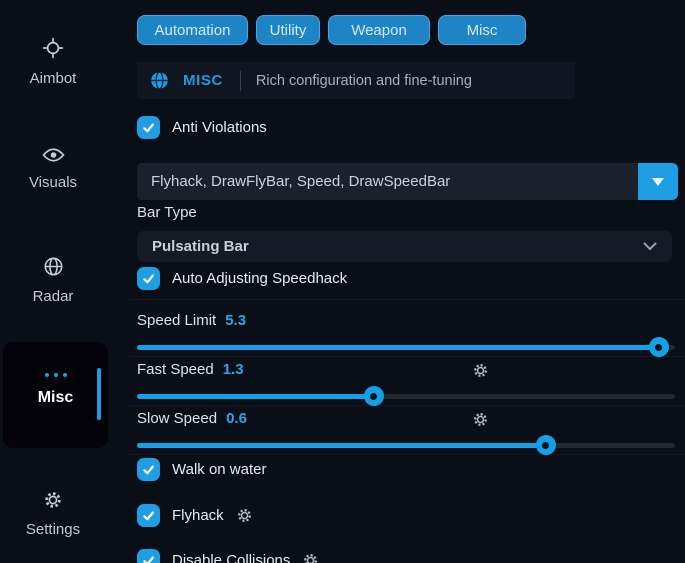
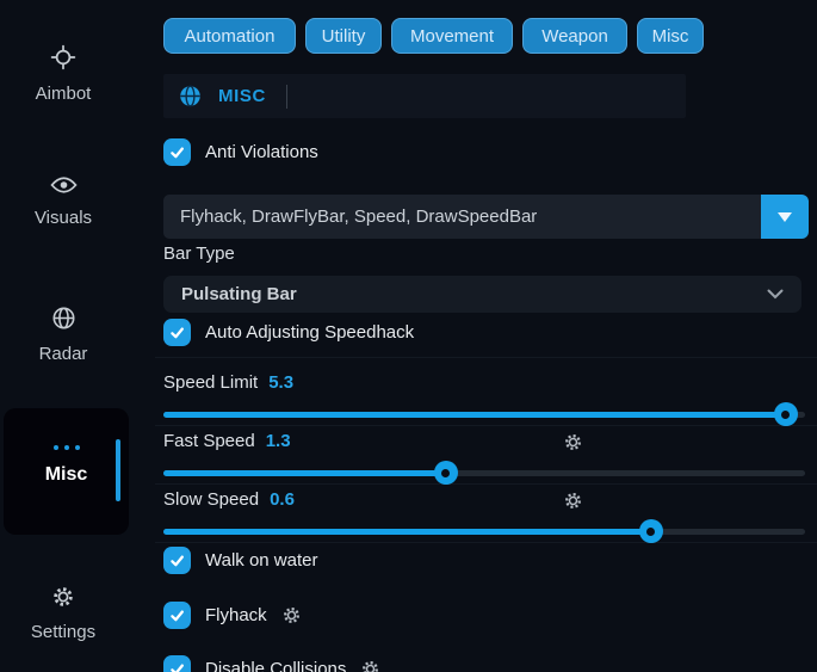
  Aimbot
  Visuals
  Radar
  Misc
  Settings
  Automation
  Utility
+ Movement
  Weapon
  Misc
  MISC
- Rich configuration and fine-tuning
  Anti Violations
  Flyhack, DrawFlyBar, Speed, DrawSpeedBar
  Bar Type
  Pulsating Bar
  Auto Adjusting Speedhack
  Speed Limit
  5.3
  Fast Speed
  1.3
  Slow Speed
  0.6
  Walk on water
  Flyhack
  Disable Collisions
